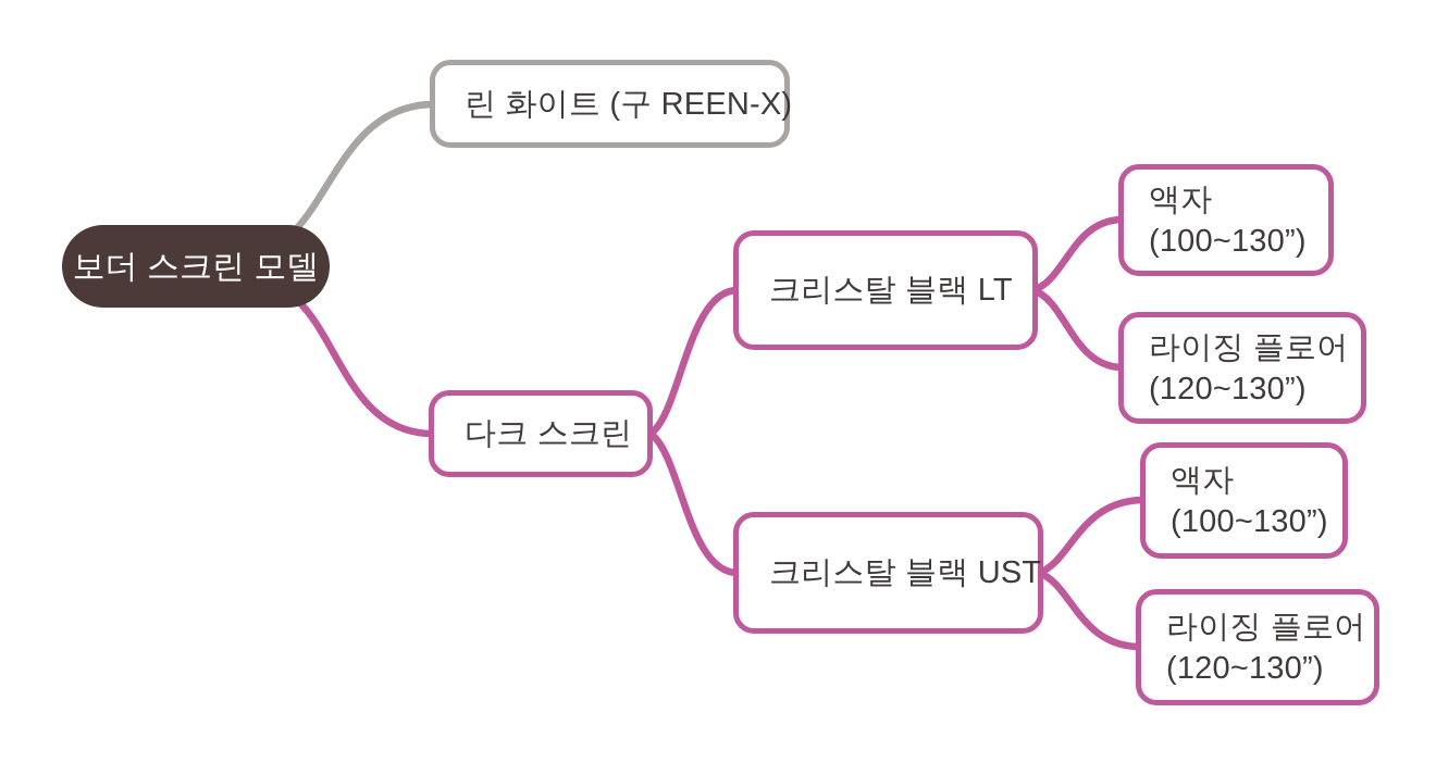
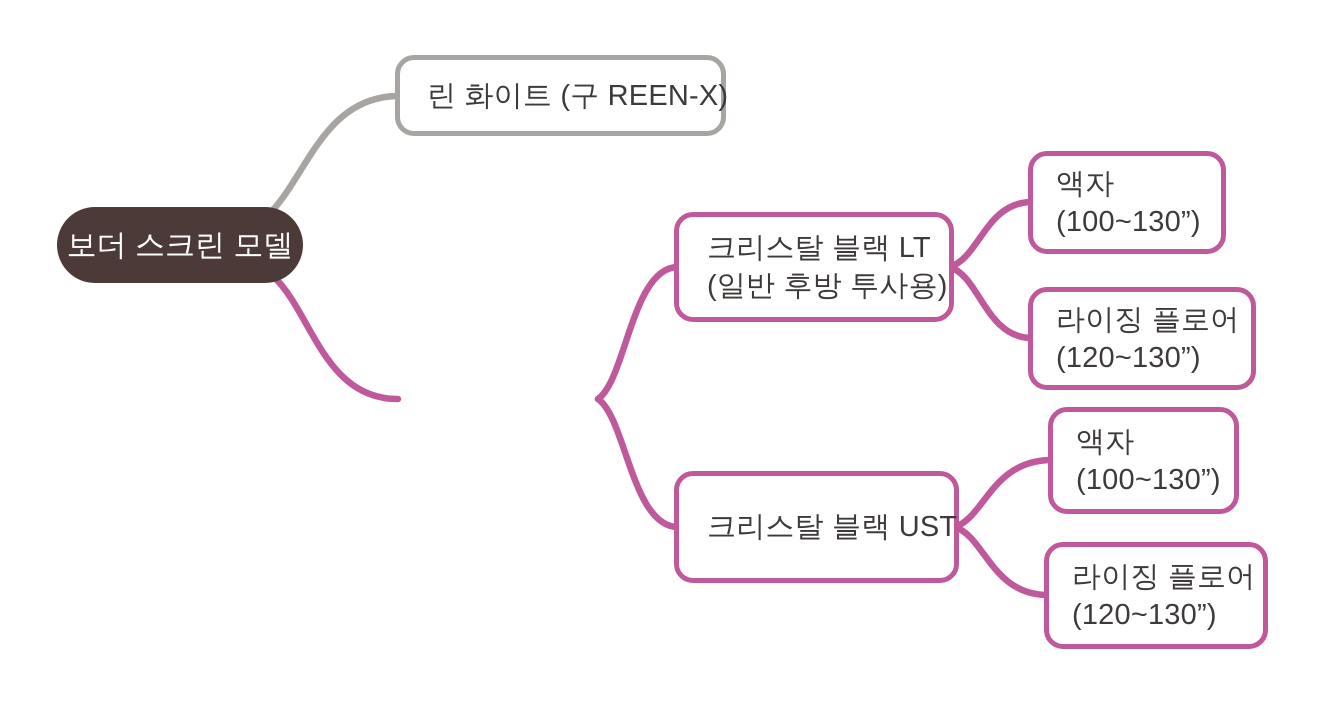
  보더 스크린 모델
  린 화이트 (구 REEN-X)
- 다크 스크린
  크리스탈 블랙 LT
+ (일반 후방 투사용)
  액자
  (100~130”)
  라이징 플로어
  (120~130”)
  크리스탈 블랙 UST
  액자
  (100~130”)
  라이징 플로어
  (120~130”)
